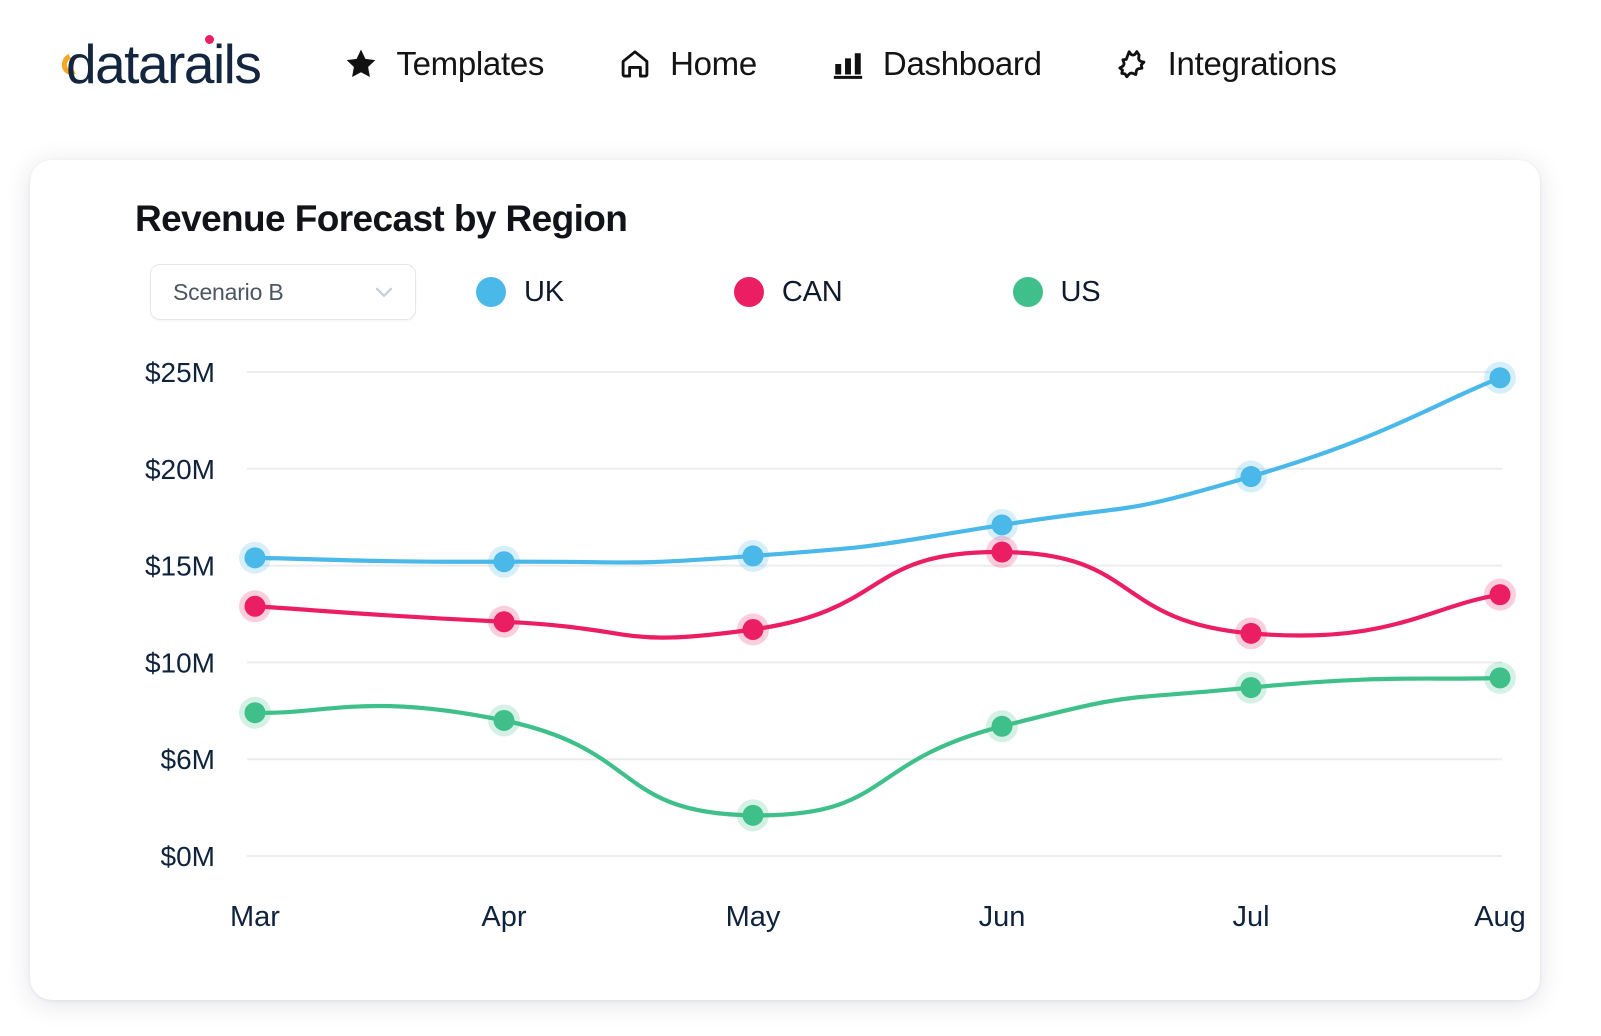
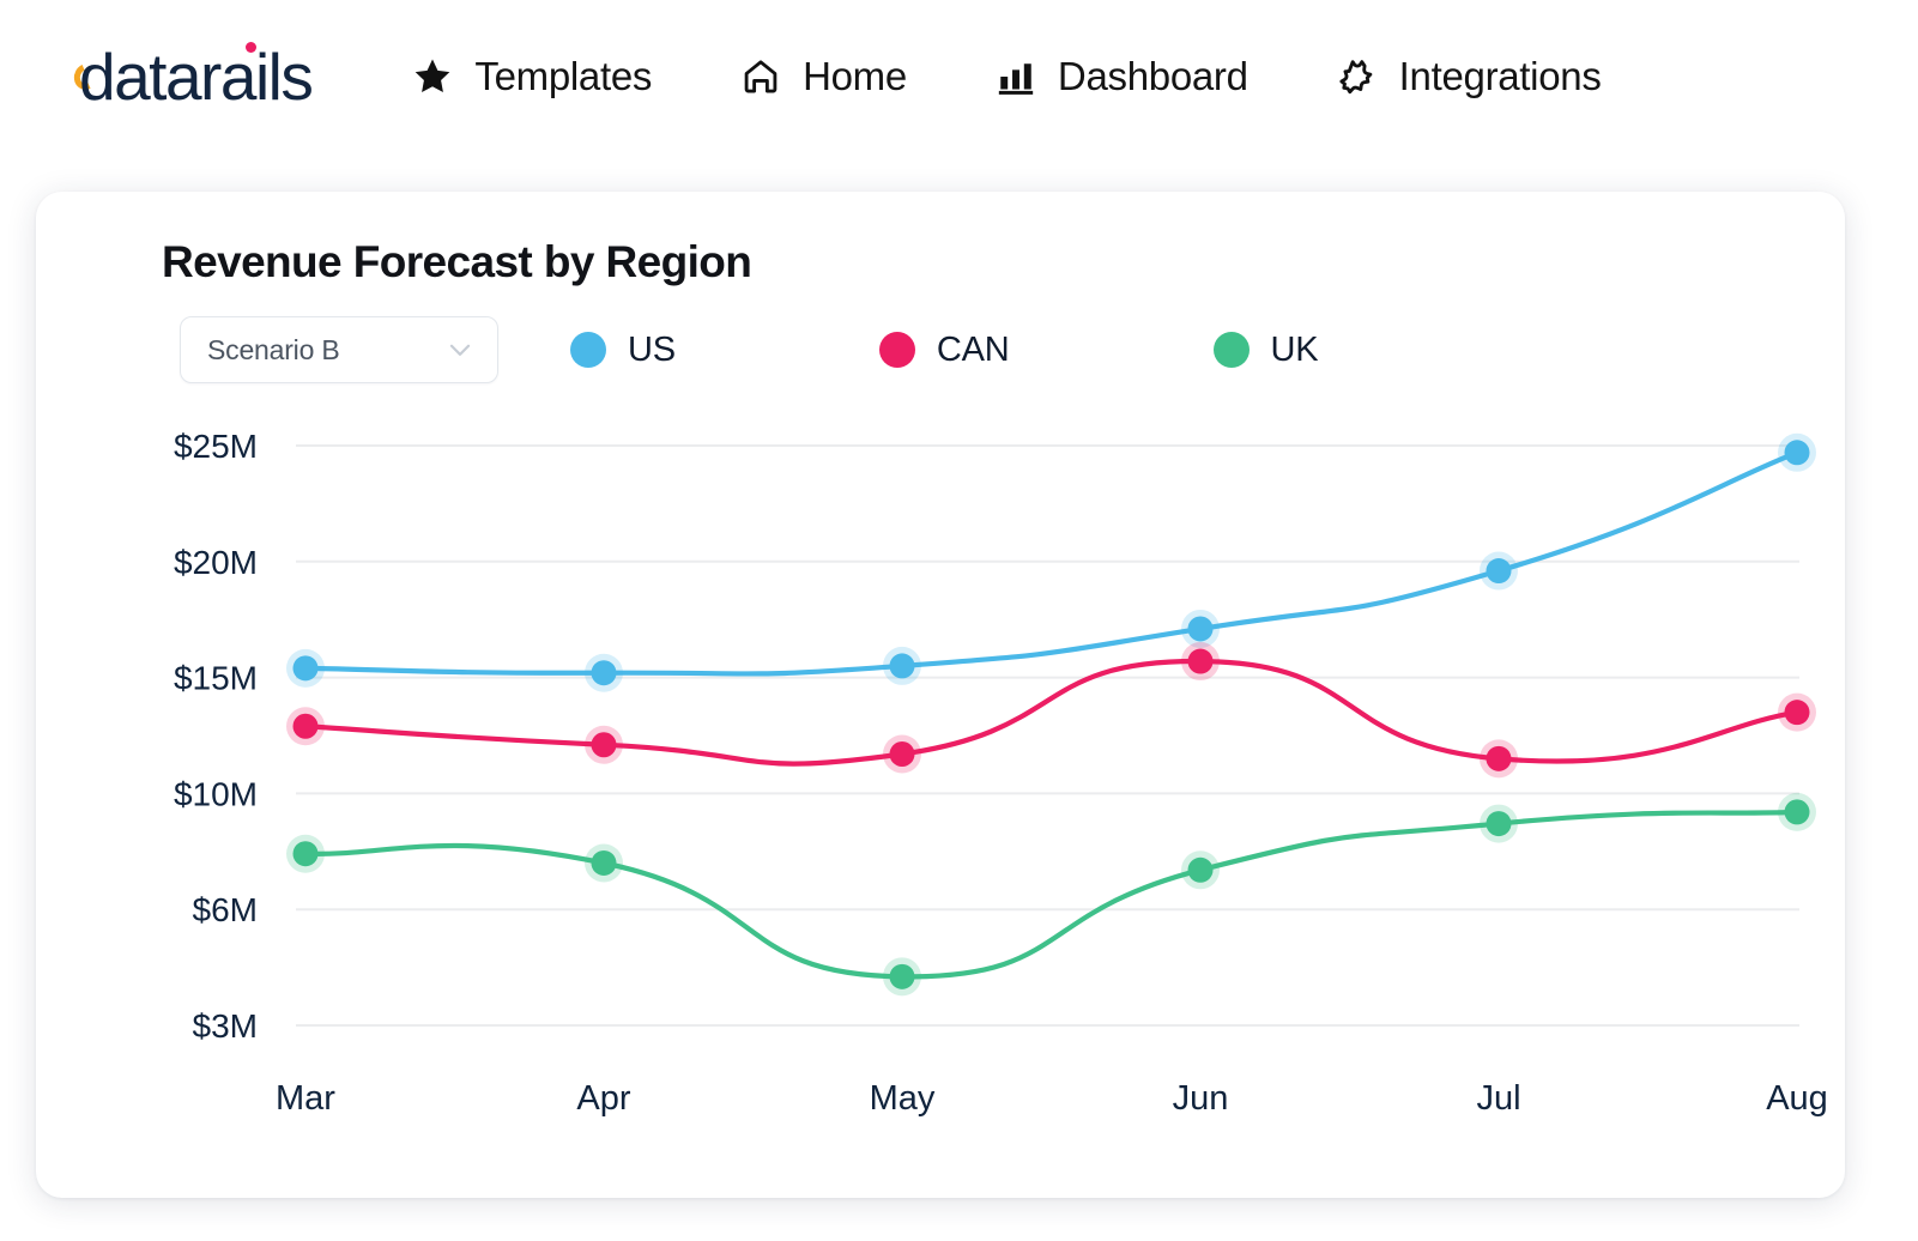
  datarails
  Templates
  Home
  Dashboard
  Integrations
  Revenue Forecast by Region
  Scenario B
- UK
+ US
  CAN
- US
+ UK
- $0M
+ $3M
  $6M
  $10M
  $15M
  $20M
  $25M
  Mar
  Apr
  May
  Jun
  Jul
  Aug
